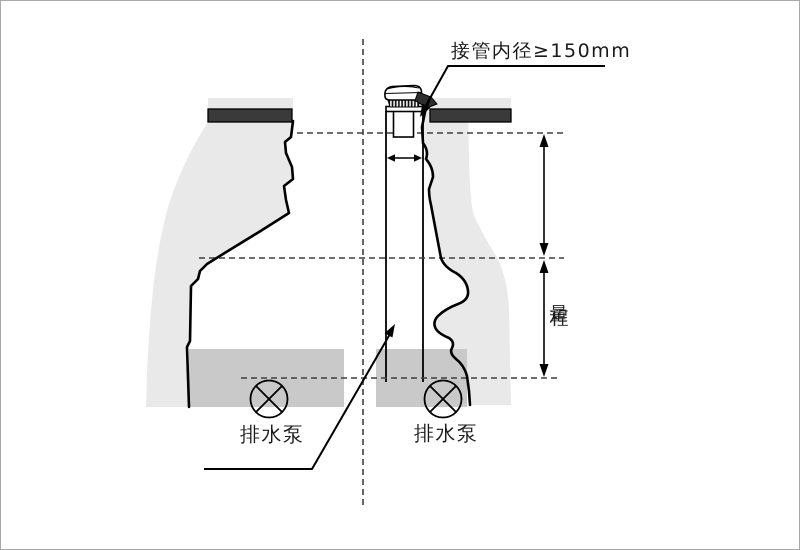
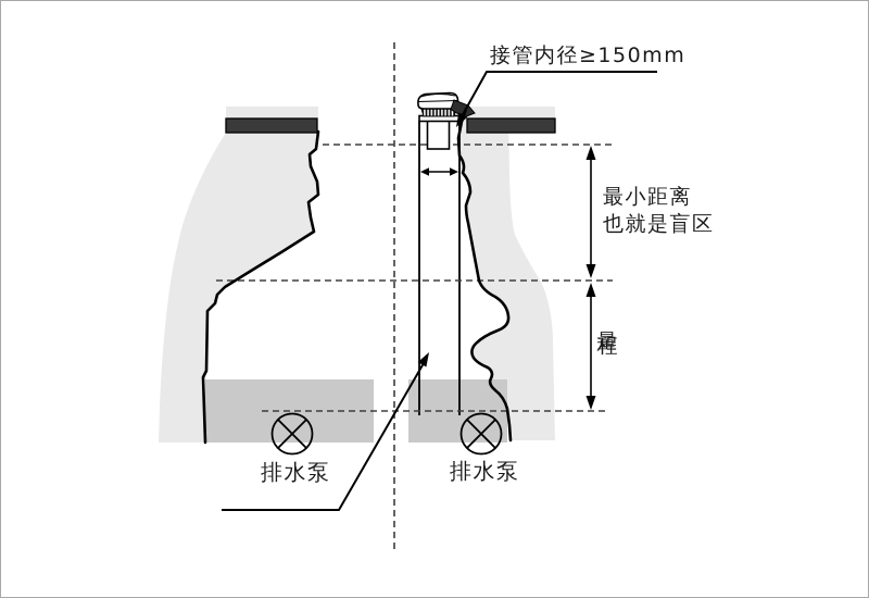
  接管内径≥150mm
+ 最小距离
+ 也就是盲区
  排水泵
  排水泵
